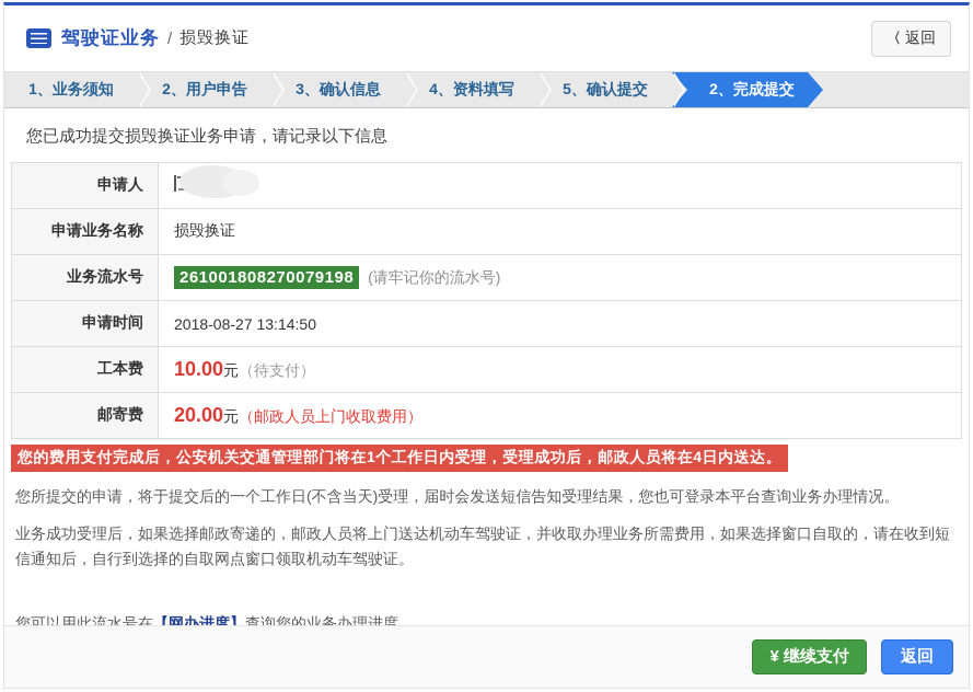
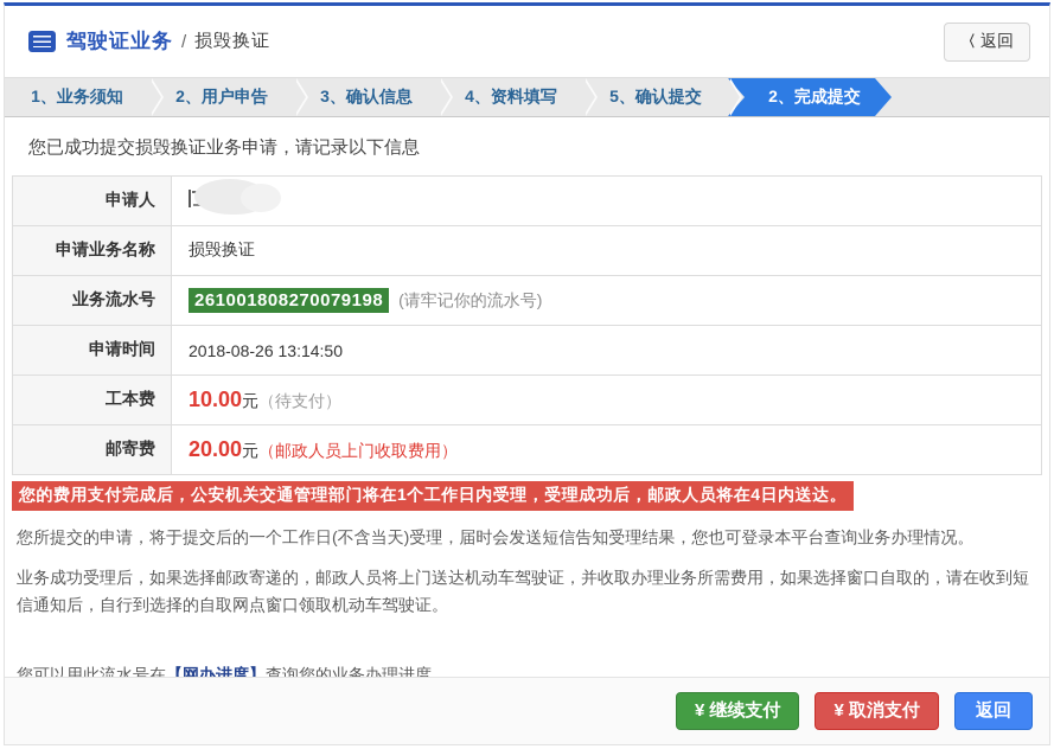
  驾驶证业务
  /
  损毁换证
  〈
  返回
  1、业务须知
  2、用户申告
  3、确认信息
  4、资料填写
  5、确认提交
  2、完成提交
  您已成功提交损毁换证业务申请，请记录以下信息
  申请人
  申请业务名称	损毁换证
  业务流水号	261001808270079198 (请牢记你的流水号)
- 申请时间	2018-08-27 13:14:50
+ 申请时间	2018-08-26 13:14:50
  工本费	10.00元（待支付）
  邮寄费	20.00元（邮政人员上门收取费用）
  您的费用支付完成后，公安机关交通管理部门将在1个工作日内受理，受理成功后，邮政人员将在4日内送达。
  您所提交的申请，将于提交后的一个工作日(不含当天)受理，届时会发送短信告知受理结果，您也可登录本平台查询业务办理情况。
  业务成功受理后，如果选择邮政寄递的，邮政人员将上门送达机动车驾驶证，并收取办理业务所需费用，如果选择窗口自取的，请在收到短信通知后，自行到选择的自取网点窗口领取机动车驾驶证。
  您可以用此流水号在【网办进度】查询您的业务办理进度。
  ¥ 继续支付
+ ¥ 取消支付
  返回
